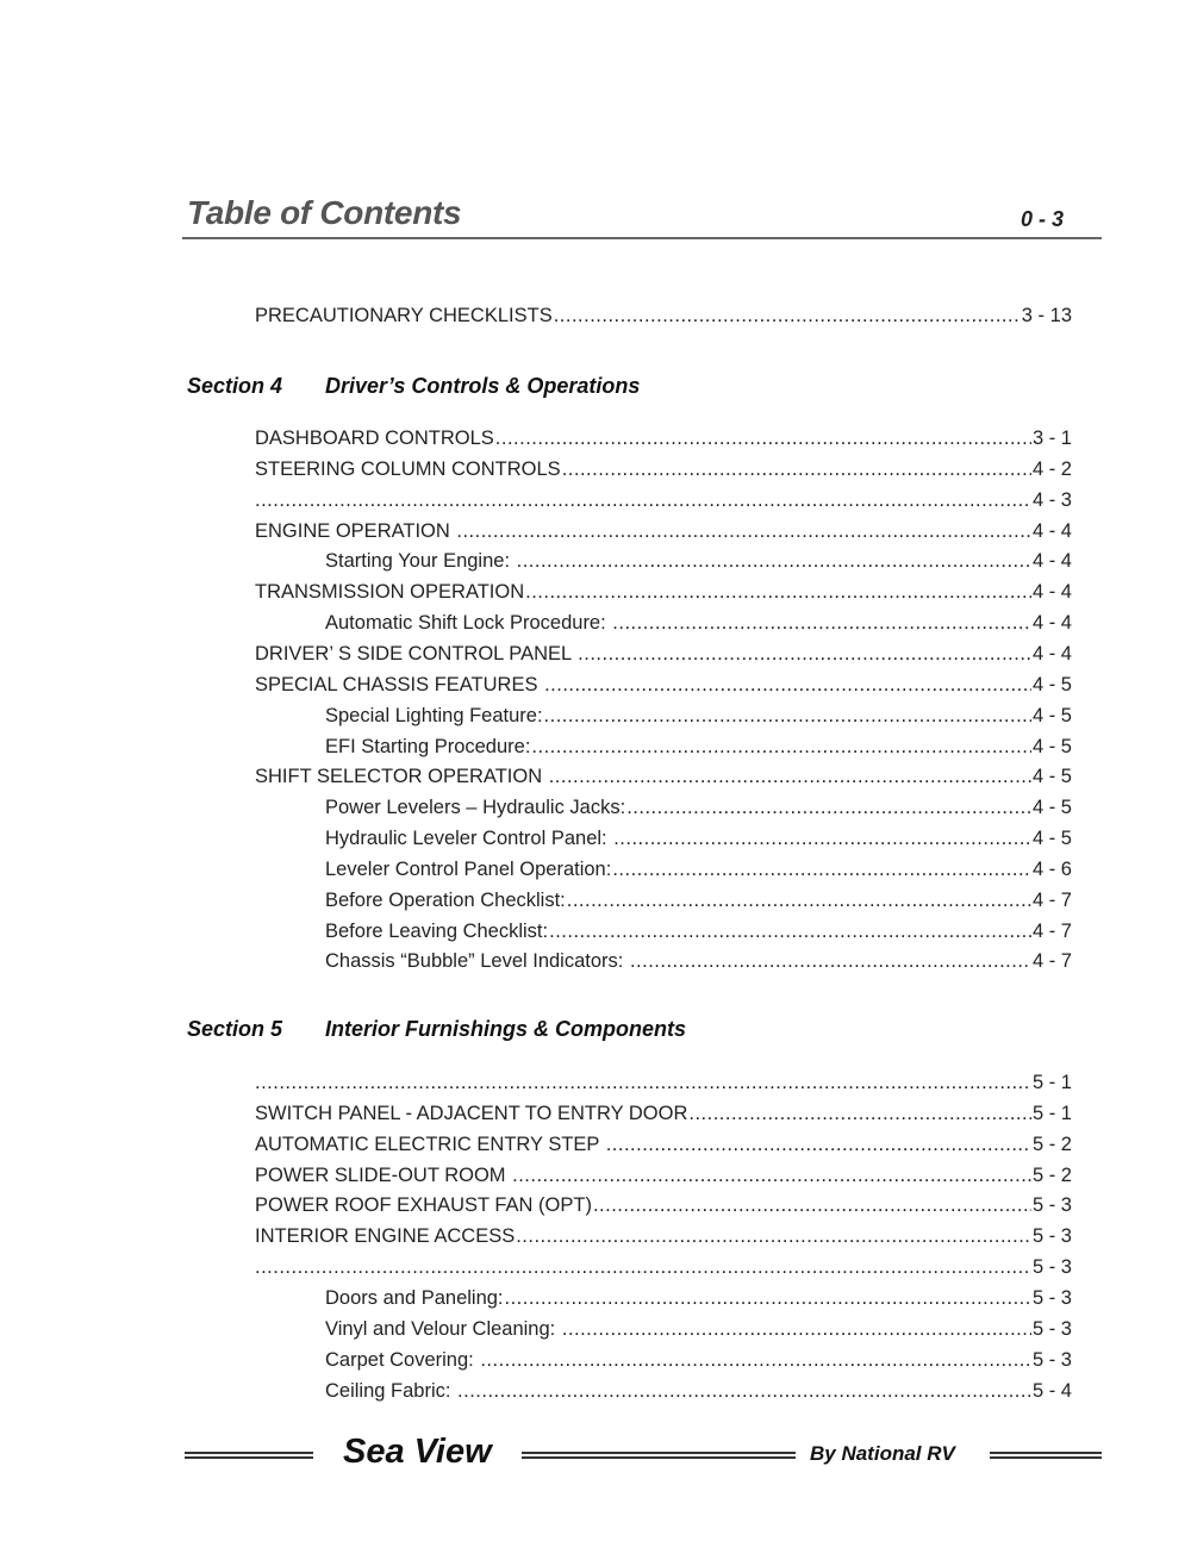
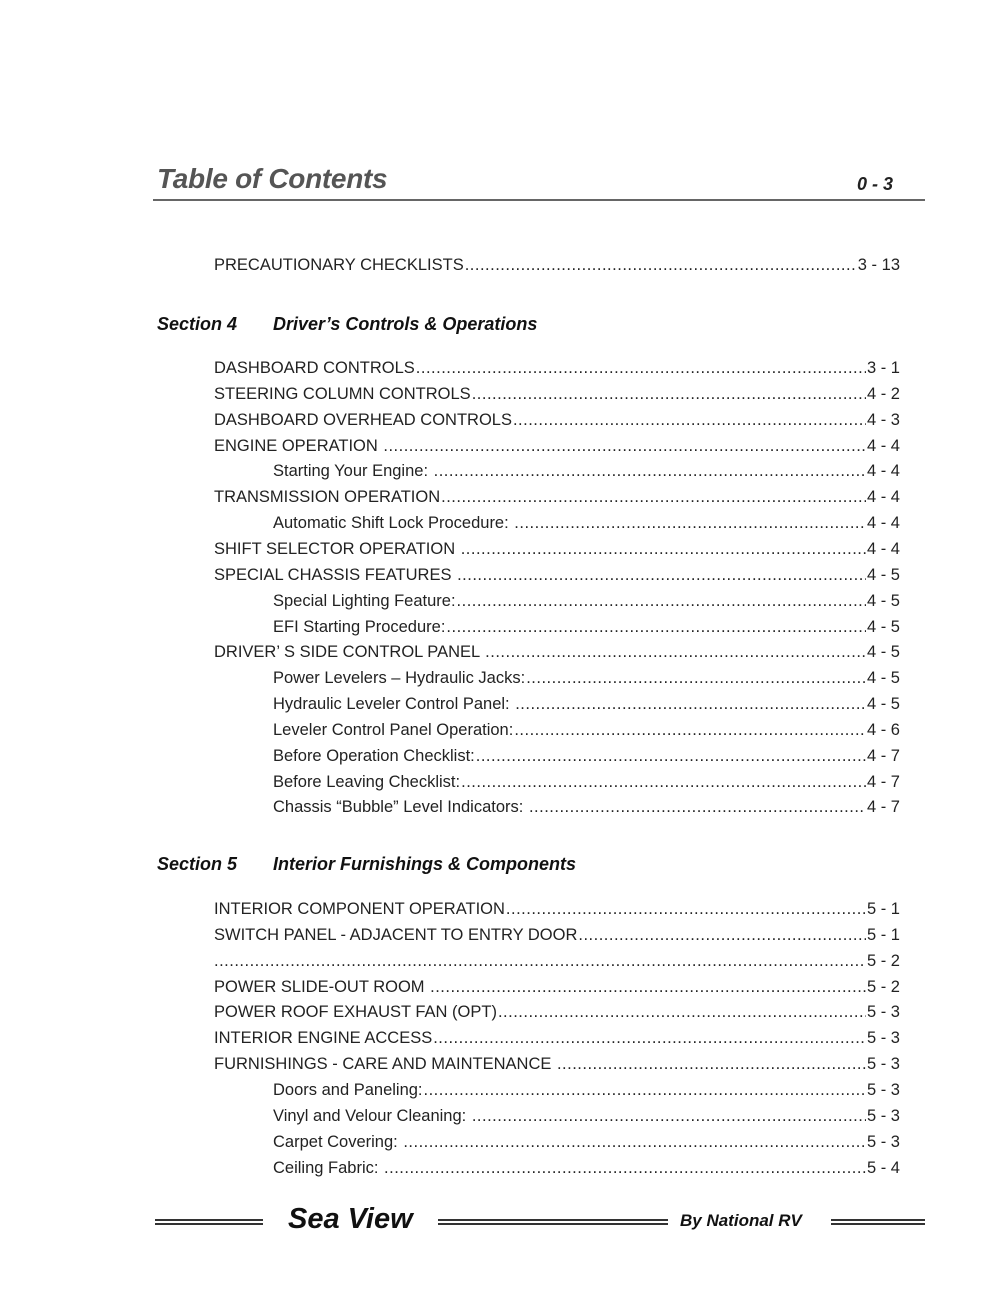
  Table of Contents
  0 - 3
  PRECAUTIONARY CHECKLISTS
  3 - 13
  Section 4 Driver’s Controls & Operations
  DASHBOARD CONTROLS
  3 - 1
  STEERING COLUMN CONTROLS
  4 - 2
+ DASHBOARD OVERHEAD CONTROLS
  4 - 3
  ENGINE OPERATION
  4 - 4
  Starting Your Engine:
  4 - 4
  TRANSMISSION OPERATION
  4 - 4
  Automatic Shift Lock Procedure:
  4 - 4
- DRIVER’ S SIDE CONTROL PANEL
+ SHIFT SELECTOR OPERATION
  4 - 4
  SPECIAL CHASSIS FEATURES
  4 - 5
  Special Lighting Feature:
  4 - 5
  EFI Starting Procedure:
  4 - 5
- SHIFT SELECTOR OPERATION
+ DRIVER’ S SIDE CONTROL PANEL
  4 - 5
  Power Levelers – Hydraulic Jacks:
  4 - 5
  Hydraulic Leveler Control Panel:
  4 - 5
  Leveler Control Panel Operation:
  4 - 6
  Before Operation Checklist:
  4 - 7
  Before Leaving Checklist:
  4 - 7
  Chassis “Bubble” Level Indicators:
  4 - 7
  Section 5 Interior Furnishings & Components
+ INTERIOR COMPONENT OPERATION
  5 - 1
  SWITCH PANEL - ADJACENT TO ENTRY DOOR
  5 - 1
- AUTOMATIC ELECTRIC ENTRY STEP
  5 - 2
  POWER SLIDE-OUT ROOM
  5 - 2
  POWER ROOF EXHAUST FAN (OPT)
  5 - 3
  INTERIOR ENGINE ACCESS
  5 - 3
+ FURNISHINGS - CARE AND MAINTENANCE
  5 - 3
  Doors and Paneling:
  5 - 3
  Vinyl and Velour Cleaning:
  5 - 3
  Carpet Covering:
  5 - 3
  Ceiling Fabric:
  5 - 4
  Sea View
  By National RV
